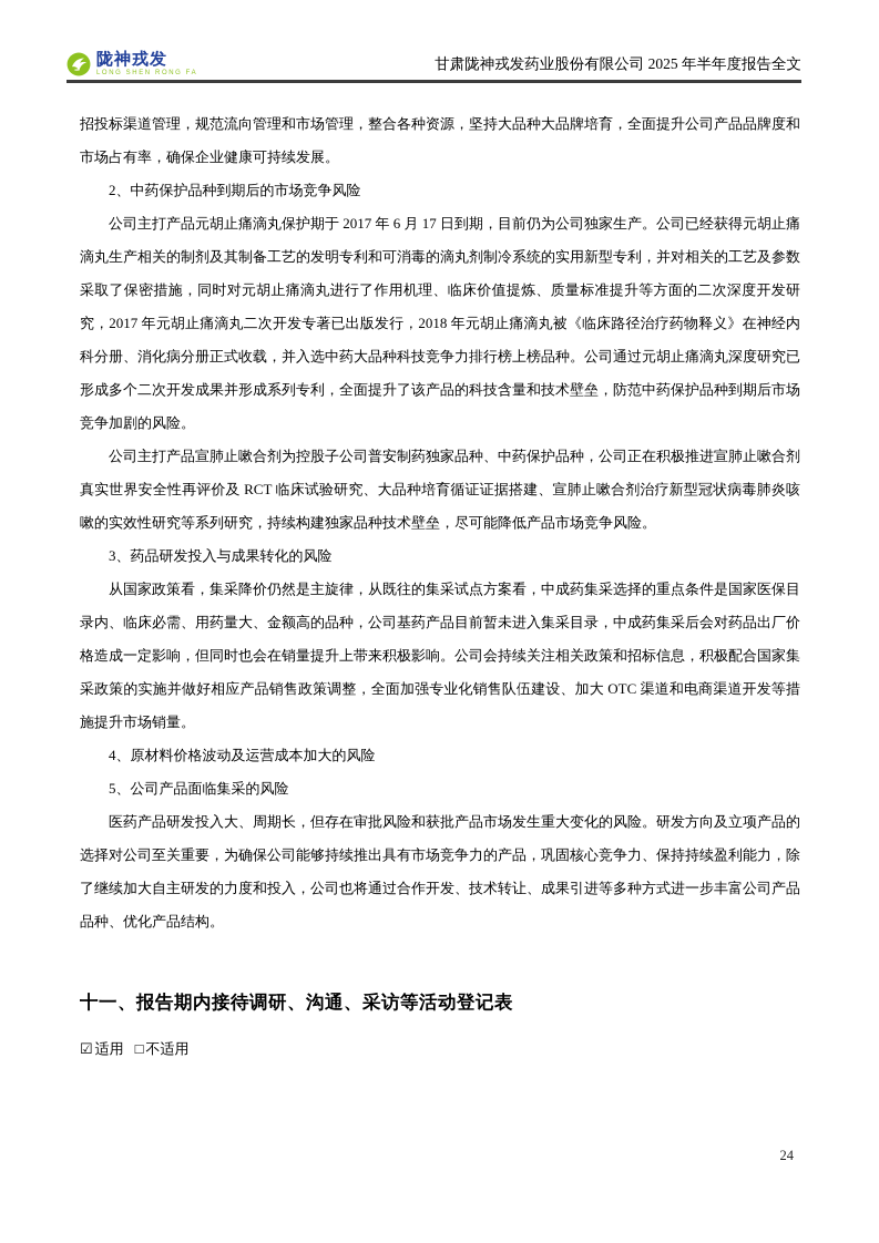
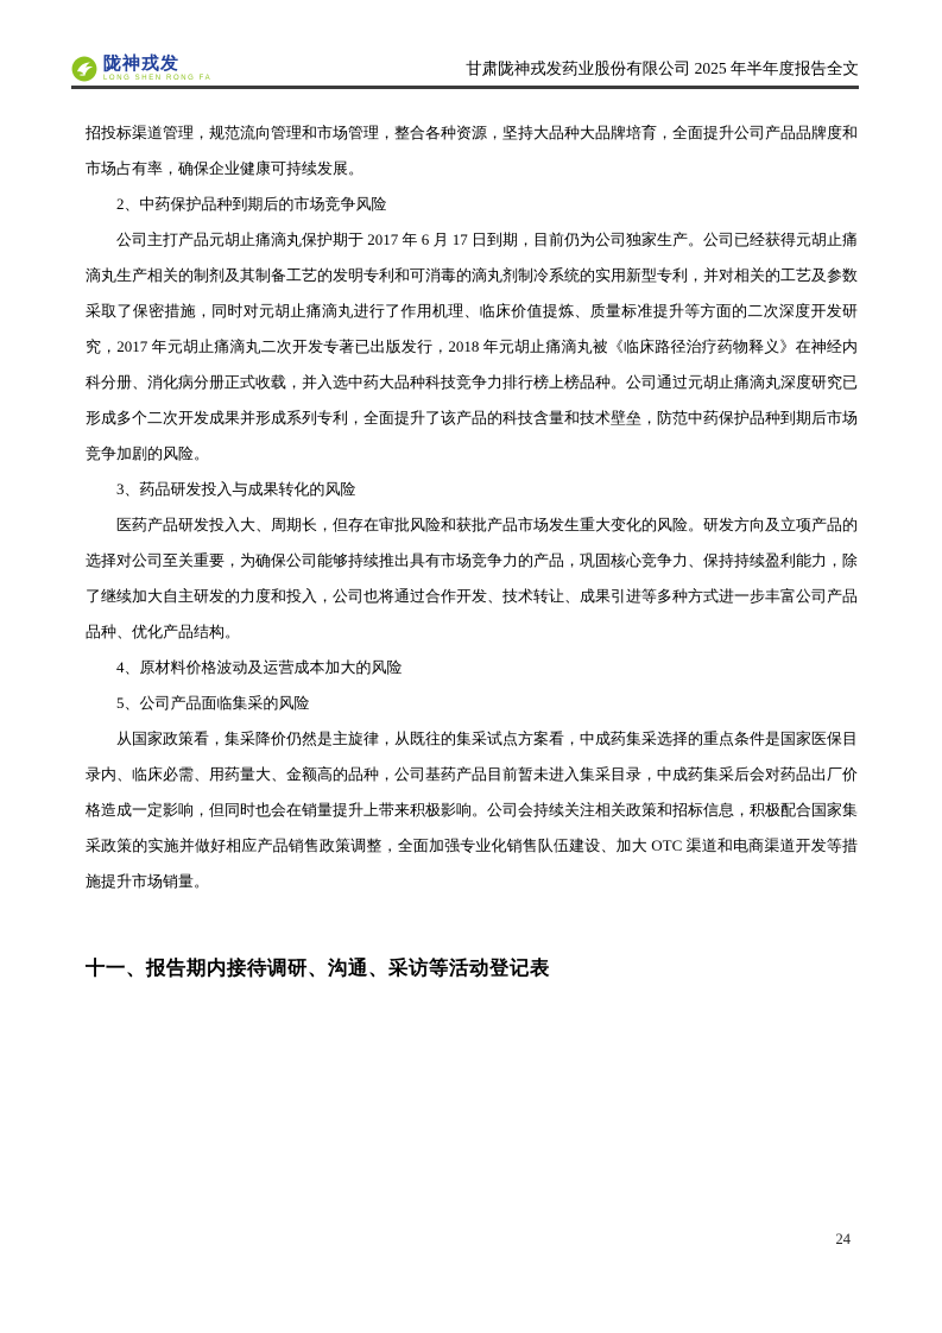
  陇神戎发
  甘肃陇神戎发药业股份有限公司 2025 年半年度报告全文
  招投标渠道管理，规范流向管理和市场管理，整合各种资源，坚持大品种大品牌培育，全面提升公司产品品牌度和市场占有率，确保企业健康可持续发展。
  2、中药保护品种到期后的市场竞争风险
  公司主打产品元胡止痛滴丸保护期于 2017 年 6 月 17 日到期，目前仍为公司独家生产。公司已经获得元胡止痛滴丸生产相关的制剂及其制备工艺的发明专利和可消毒的滴丸剂制冷系统的实用新型专利，并对相关的工艺及参数采取了保密措施，同时对元胡止痛滴丸进行了作用机理、临床价值提炼、质量标准提升等方面的二次深度开发研究，2017 年元胡止痛滴丸二次开发专著已出版发行，2018 年元胡止痛滴丸被《临床路径治疗药物释义》在神经内科分册、消化病分册正式收载，并入选中药大品种科技竞争力排行榜上榜品种。公司通过元胡止痛滴丸深度研究已形成多个二次开发成果并形成系列专利，全面提升了该产品的科技含量和技术壁垒，防范中药保护品种到期后市场竞争加剧的风险。
- 公司主打产品宣肺止嗽合剂为控股子公司普安制药独家品种、中药保护品种，公司正在积极推进宣肺止嗽合剂真实世界安全性再评价及 RCT 临床试验研究、大品种培育循证证据搭建、宣肺止嗽合剂治疗新型冠状病毒肺炎咳嗽的实效性研究等系列研究，持续构建独家品种技术壁垒，尽可能降低产品市场竞争风险。
  3、药品研发投入与成果转化的风险
- 从国家政策看，集采降价仍然是主旋律，从既往的集采试点方案看，中成药集采选择的重点条件是国家医保目录内、临床必需、用药量大、金额高的品种，公司基药产品目前暂未进入集采目录，中成药集采后会对药品出厂价格造成一定影响，但同时也会在销量提升上带来积极影响。公司会持续关注相关政策和招标信息，积极配合国家集采政策的实施并做好相应产品销售政策调整，全面加强专业化销售队伍建设、加大 OTC 渠道和电商渠道开发等措施提升市场销量。
+ 医药产品研发投入大、周期长，但存在审批风险和获批产品市场发生重大变化的风险。研发方向及立项产品的选择对公司至关重要，为确保公司能够持续推出具有市场竞争力的产品，巩固核心竞争力、保持持续盈利能力，除了继续加大自主研发的力度和投入，公司也将通过合作开发、技术转让、成果引进等多种方式进一步丰富公司产品品种、优化产品结构。
  4、原材料价格波动及运营成本加大的风险
  5、公司产品面临集采的风险
- 医药产品研发投入大、周期长，但存在审批风险和获批产品市场发生重大变化的风险。研发方向及立项产品的选择对公司至关重要，为确保公司能够持续推出具有市场竞争力的产品，巩固核心竞争力、保持持续盈利能力，除了继续加大自主研发的力度和投入，公司也将通过合作开发、技术转让、成果引进等多种方式进一步丰富公司产品品种、优化产品结构。
+ 从国家政策看，集采降价仍然是主旋律，从既往的集采试点方案看，中成药集采选择的重点条件是国家医保目录内、临床必需、用药量大、金额高的品种，公司基药产品目前暂未进入集采目录，中成药集采后会对药品出厂价格造成一定影响，但同时也会在销量提升上带来积极影响。公司会持续关注相关政策和招标信息，积极配合国家集采政策的实施并做好相应产品销售政策调整，全面加强专业化销售队伍建设、加大 OTC 渠道和电商渠道开发等措施提升市场销量。
  十一、报告期内接待调研、沟通、采访等活动登记表
- ☑ 适用 □ 不适用
  24
